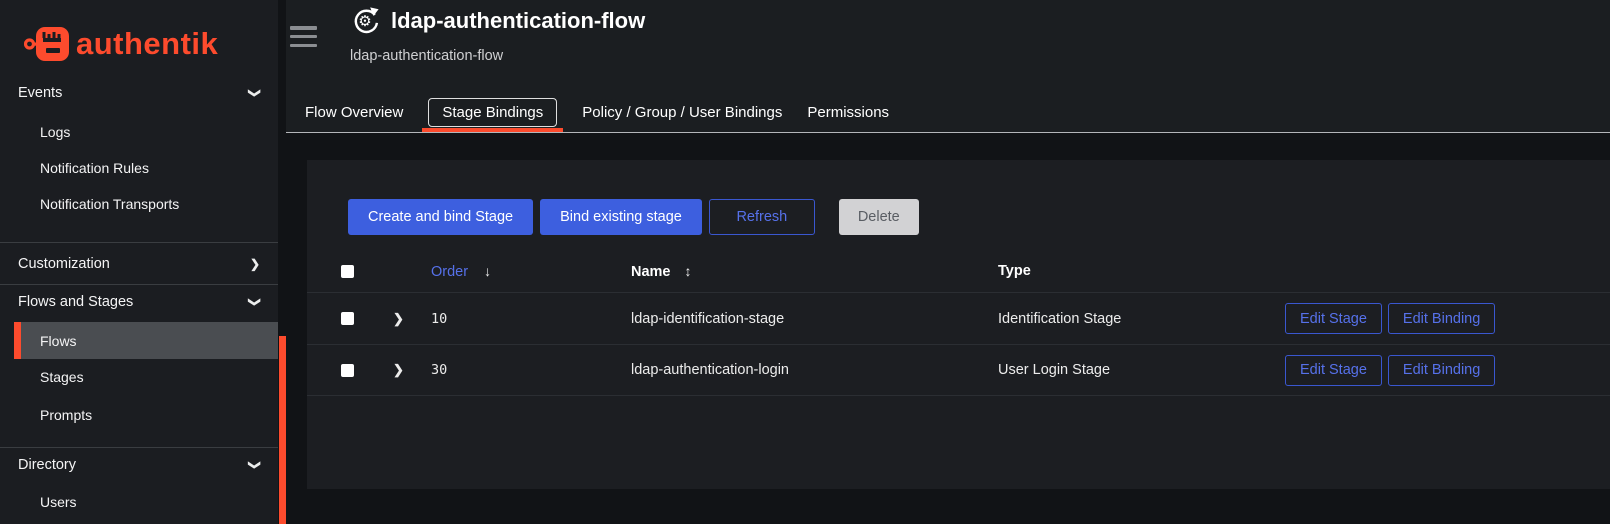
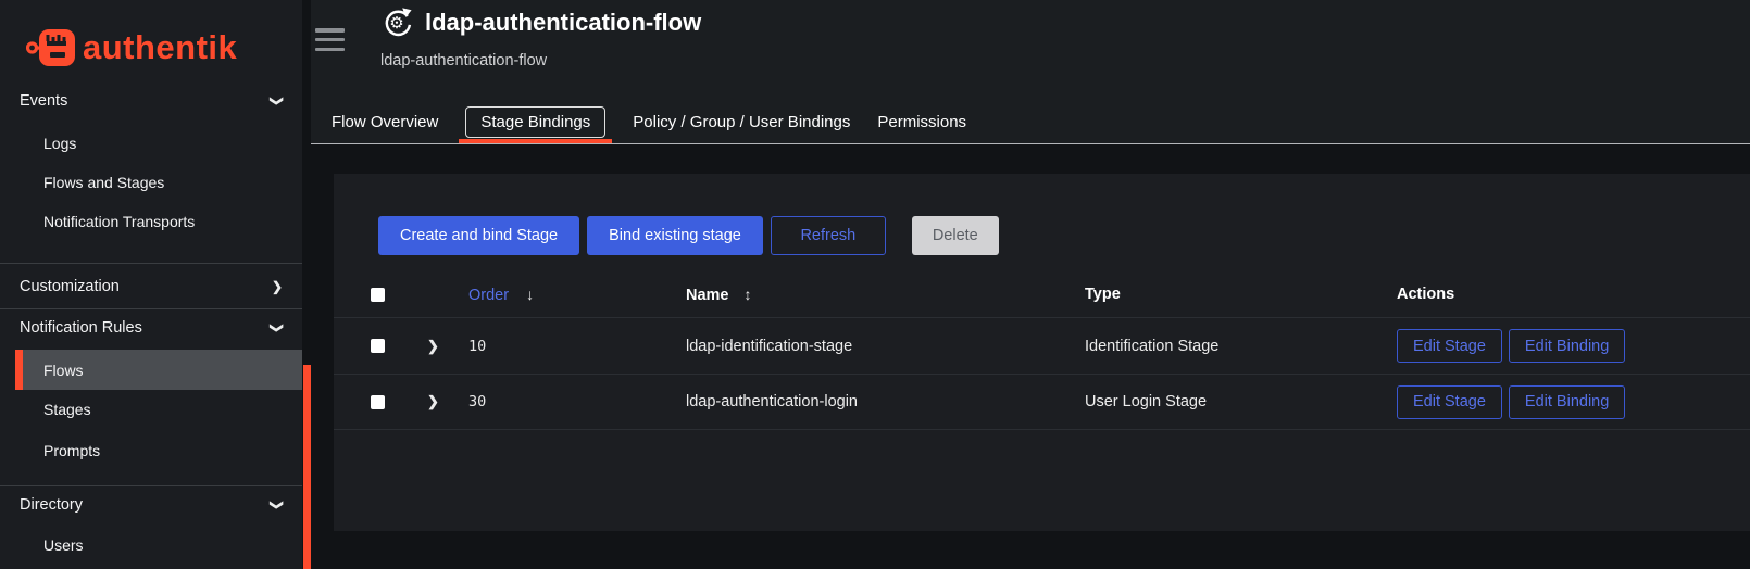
  authentik
  Events
  Logs
- Notification Rules
+ Flows and Stages
  Notification Transports
  Customization
  ❯
- Flows and Stages
+ Notification Rules
  Flows
  Stages
  Prompts
  Directory
  Users
  ⚙
  ldap-authentication-flow
  ldap-authentication-flow
  Flow Overview
  Stage Bindings
  Policy / Group / User Bindings
  Permissions
  Create and bind Stage
  Bind existing stage
  Refresh
  Delete
  Order ↓
  Name ↕
  Type
+ Actions
  ❯
  10
  ldap-identification-stage
  Identification Stage
  Edit Stage
  Edit Binding
  ❯
  30
  ldap-authentication-login
  User Login Stage
  Edit Stage
  Edit Binding
